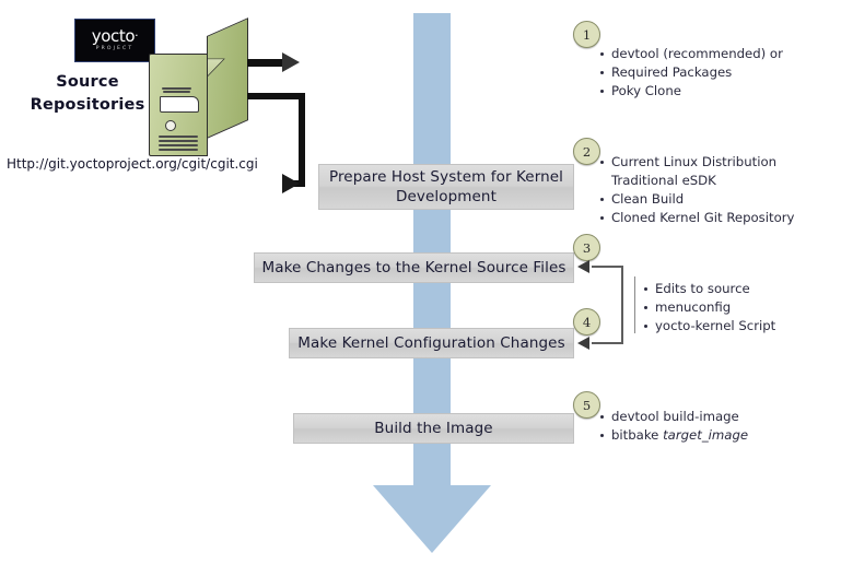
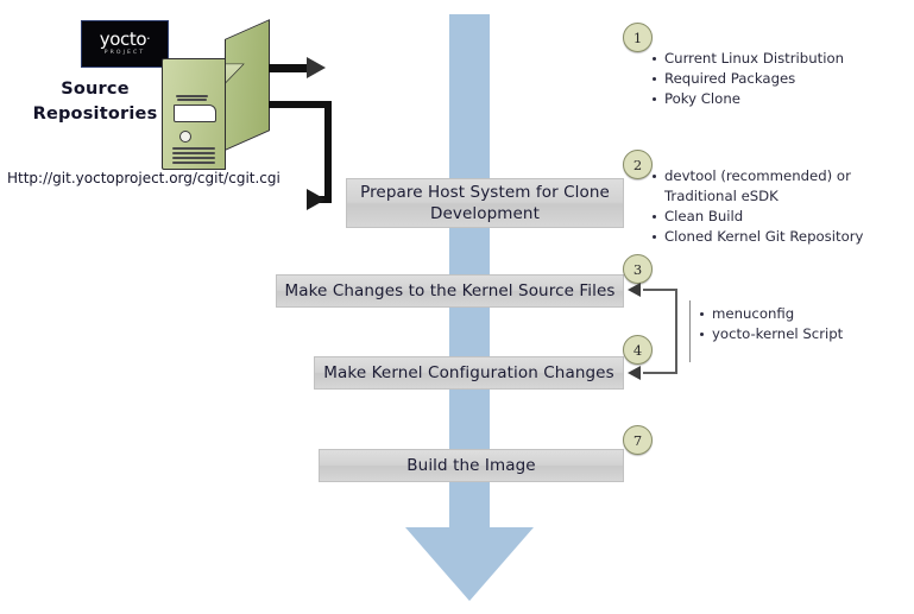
  yocto·
  Source
  Repositories
  Http://git.yoctoproject.org/cgit/cgit.cgi
  1
- devtool (recommended) or
+ Current Linux Distribution
  Required Packages
  Poky Clone
- Prepare Host System for Kernel
+ Prepare Host System for Clone
  Development
  2
- Current Linux Distribution
+ devtool (recommended) or
  Traditional eSDK
  Clean Build
  Cloned Kernel Git Repository
  Make Changes to the Kernel Source Files
  3
  Make Kernel Configuration Changes
  4
- Edits to source
  menuconfig
  yocto-kernel Script
  Build the Image
- 5
+ 7
- devtool build-image
- bitbake target_image
